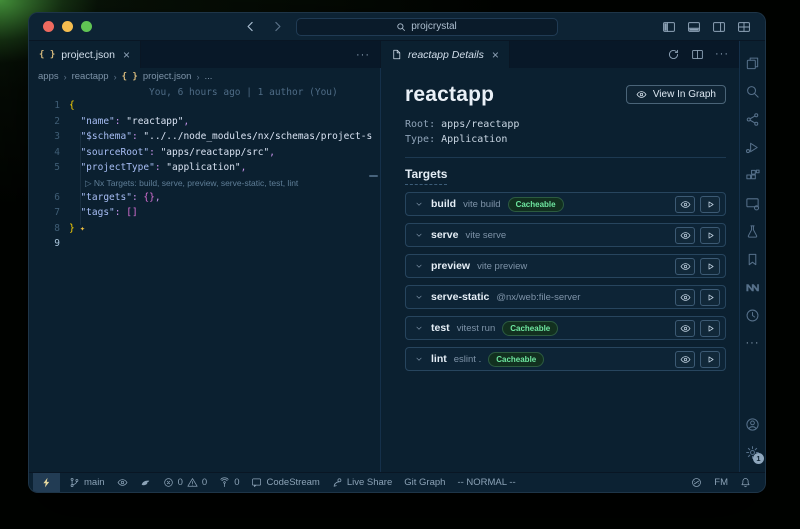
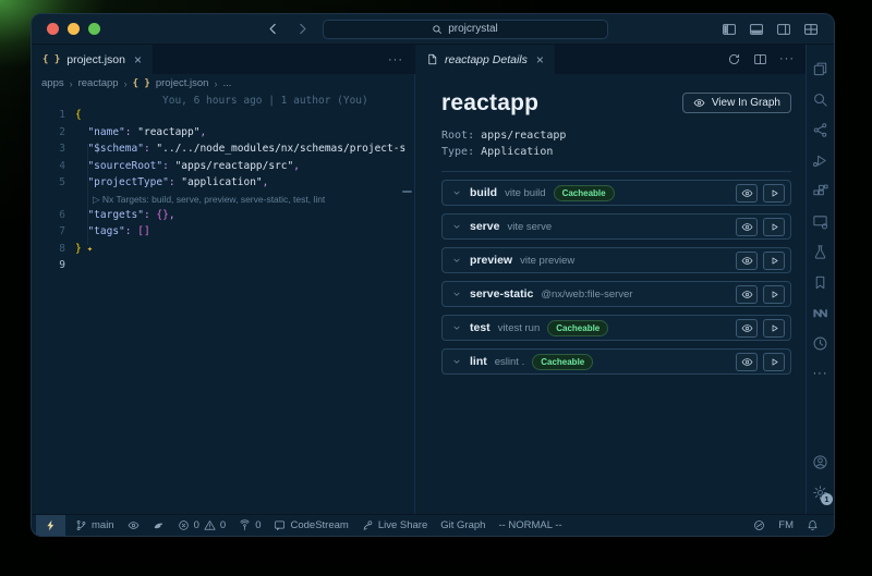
  projcrystal
  { }
  project.json
  ×
  ···
  reactapp Details
  ×
  ···
  apps
  ›
  reactapp
  ›
  { }
  project.json
  ›
  ...
  You, 6 hours ago | 1 author (You)
  1 {
  2 "name": "reactapp",
  3 "$schema": "../../node_modules/nx/schemas/project-s
  4 "sourceRoot": "apps/reactapp/src",
  5 "projectType": "application",
  ▷ Nx Targets: build, serve, preview, serve-static, test, lint
  6 "targets": {},
  7 "tags": []
  8 } ✦
  9
  reactapp
  View In Graph
  Root: apps/reactapp
  Type: Application
- Targets
  build
  vite build
  Cacheable
  serve
  vite serve
  preview
  vite preview
  serve-static
  @nx/web:file-server
  test
  vitest run
  Cacheable
  lint
  eslint .
  Cacheable
  ···
  1
  main
  0
  0
  0
  CodeStream
  Live Share
  Git Graph
  -- NORMAL --
  FM
